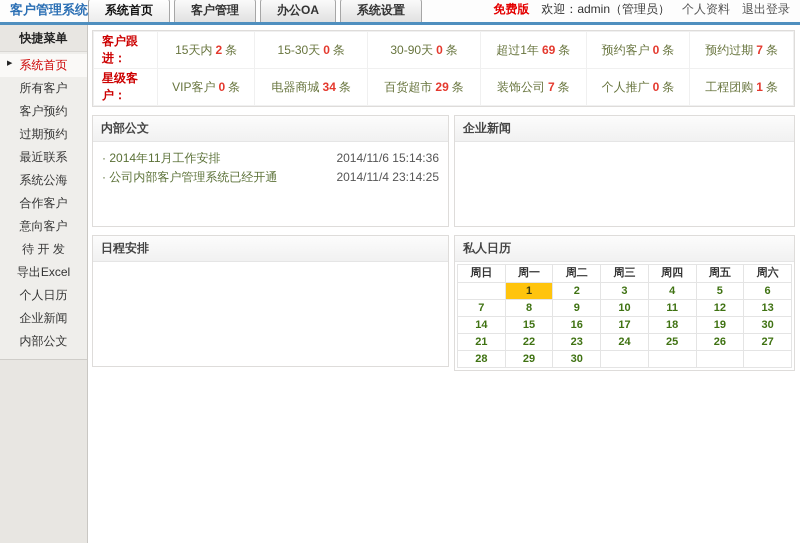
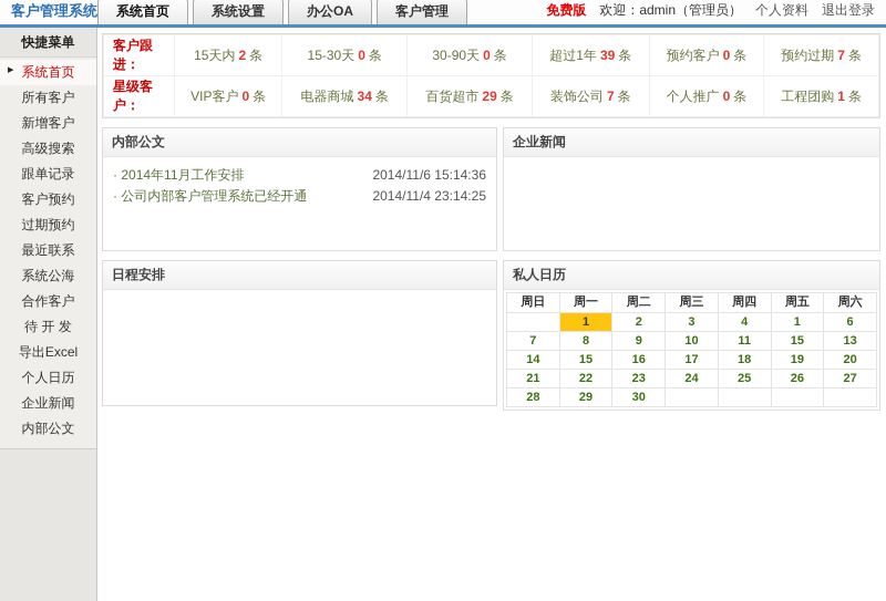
  客户管理系统
  系统首页
- 客户管理
+ 系统设置
  办公OA
- 系统设置
+ 客户管理
  免费版
  欢迎：admin（管理员）
  个人资料
  退出登录
  快捷菜单
  系统首页
  所有客户
+ 新增客户
+ 高级搜索
+ 跟单记录
  客户预约
  过期预约
  最近联系
  系统公海
  合作客户
- 意向客户
  待 开 发
  导出Excel
  个人日历
  企业新闻
  内部公文
- 客户跟进：	15天内 2 条	15-30天 0 条	30-90天 0 条	超过1年 69 条	预约客户 0 条	预约过期 7 条
+ 客户跟进：	15天内 2 条	15-30天 0 条	30-90天 0 条	超过1年 39 条	预约客户 0 条	预约过期 7 条
  星级客户：	VIP客户 0 条	电器商城 34 条	百货超市 29 条	装饰公司 7 条	个人推广 0 条	工程团购 1 条
  内部公文
  · 2014年11月工作安排
  2014/11/6 15:14:36
  · 公司内部客户管理系统已经开通
  2014/11/4 23:14:25
  日程安排
  企业新闻
  私人日历
  周日	周一	周二	周三	周四	周五	周六
- 	1	2	3	4	5	6
+ 	1	2	3	4	1	6
- 7	8	9	10	11	12	13
+ 7	8	9	10	11	15	13
- 14	15	16	17	18	19	30
+ 14	15	16	17	18	19	20
  21	22	23	24	25	26	27
  28	29	30
